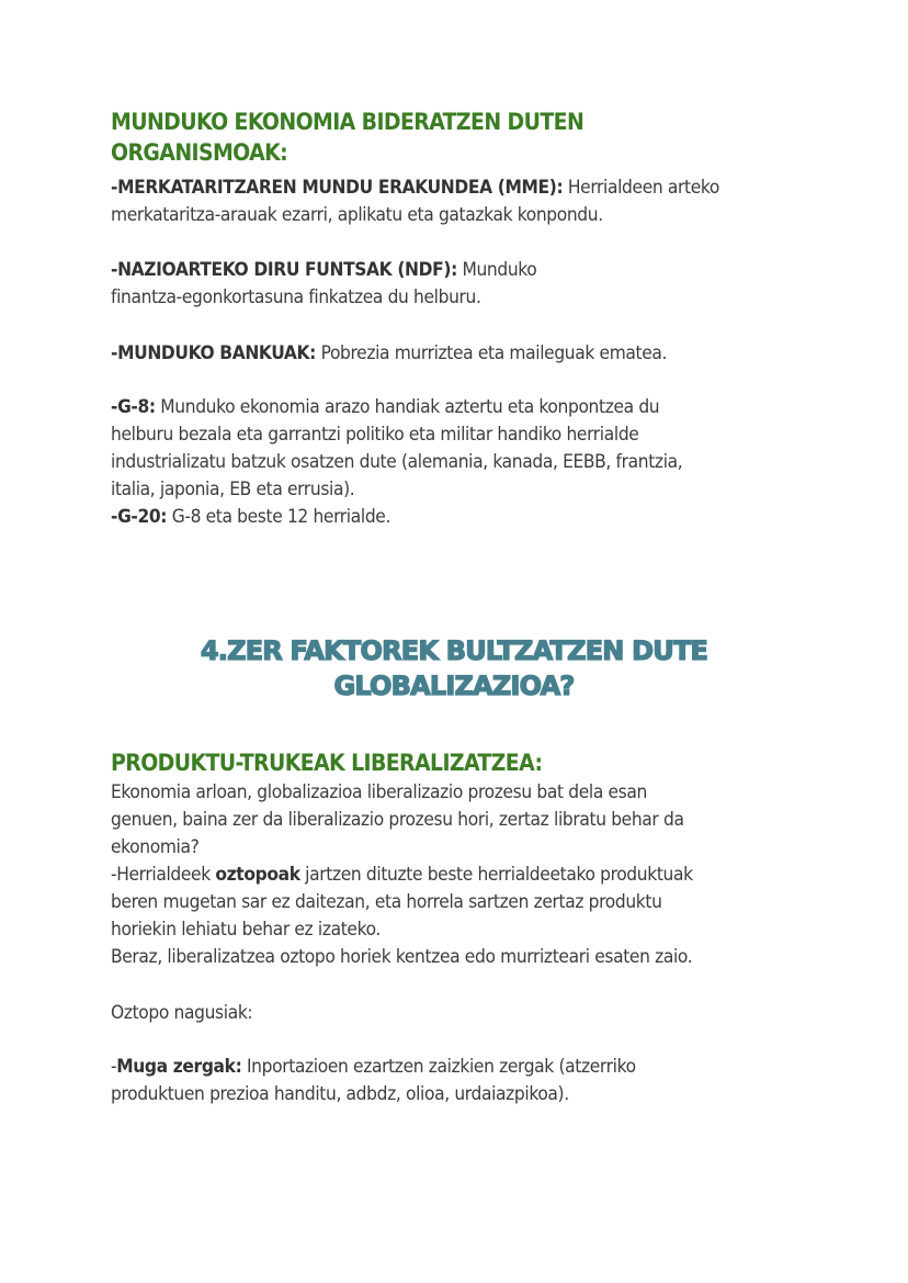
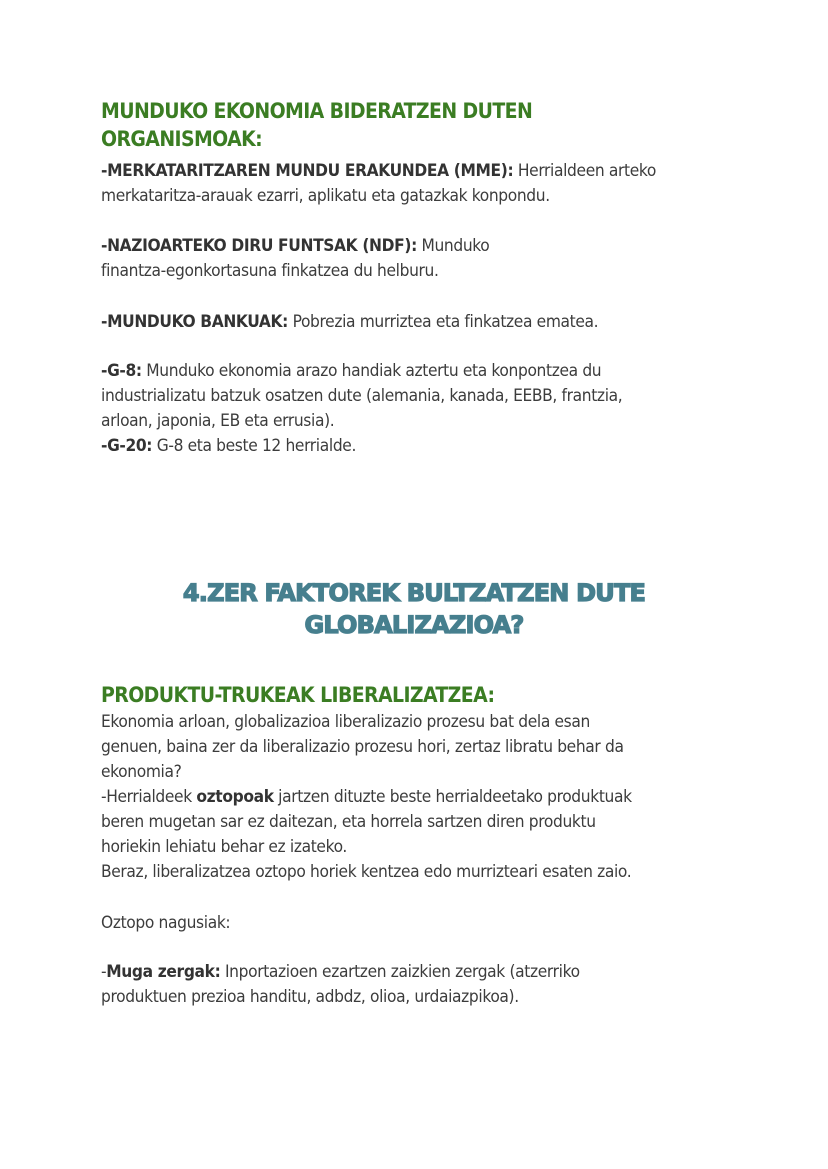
  MUNDUKO EKONOMIA BIDERATZEN DUTEN
  ORGANISMOAK:
  -MERKATARITZAREN MUNDU ERAKUNDEA (MME): Herrialdeen arteko
  merkataritza-arauak ezarri, aplikatu eta gatazkak konpondu.
  -NAZIOARTEKO DIRU FUNTSAK (NDF): Munduko
  finantza-egonkortasuna finkatzea du helburu.
- -MUNDUKO BANKUAK: Pobrezia murriztea eta maileguak ematea.
+ -MUNDUKO BANKUAK: Pobrezia murriztea eta finkatzea ematea.
  -G-8: Munduko ekonomia arazo handiak aztertu eta konpontzea du
- helburu bezala eta garrantzi politiko eta militar handiko herrialde
  industrializatu batzuk osatzen dute (alemania, kanada, EEBB, frantzia,
- italia, japonia, EB eta errusia).
+ arloan, japonia, EB eta errusia).
  -G-20: G-8 eta beste 12 herrialde.
  4.ZER FAKTOREK BULTZATZEN DUTE
  GLOBALIZAZIOA?
  PRODUKTU-TRUKEAK LIBERALIZATZEA:
  Ekonomia arloan, globalizazioa liberalizazio prozesu bat dela esan
  genuen, baina zer da liberalizazio prozesu hori, zertaz libratu behar da
  ekonomia?
  -Herrialdeek oztopoak jartzen dituzte beste herrialdeetako produktuak
- beren mugetan sar ez daitezan, eta horrela sartzen zertaz produktu
+ beren mugetan sar ez daitezan, eta horrela sartzen diren produktu
  horiekin lehiatu behar ez izateko.
  Beraz, liberalizatzea oztopo horiek kentzea edo murrizteari esaten zaio.
  Oztopo nagusiak:
  -Muga zergak: Inportazioen ezartzen zaizkien zergak (atzerriko
  produktuen prezioa handitu, adbdz, olioa, urdaiazpikoa).
